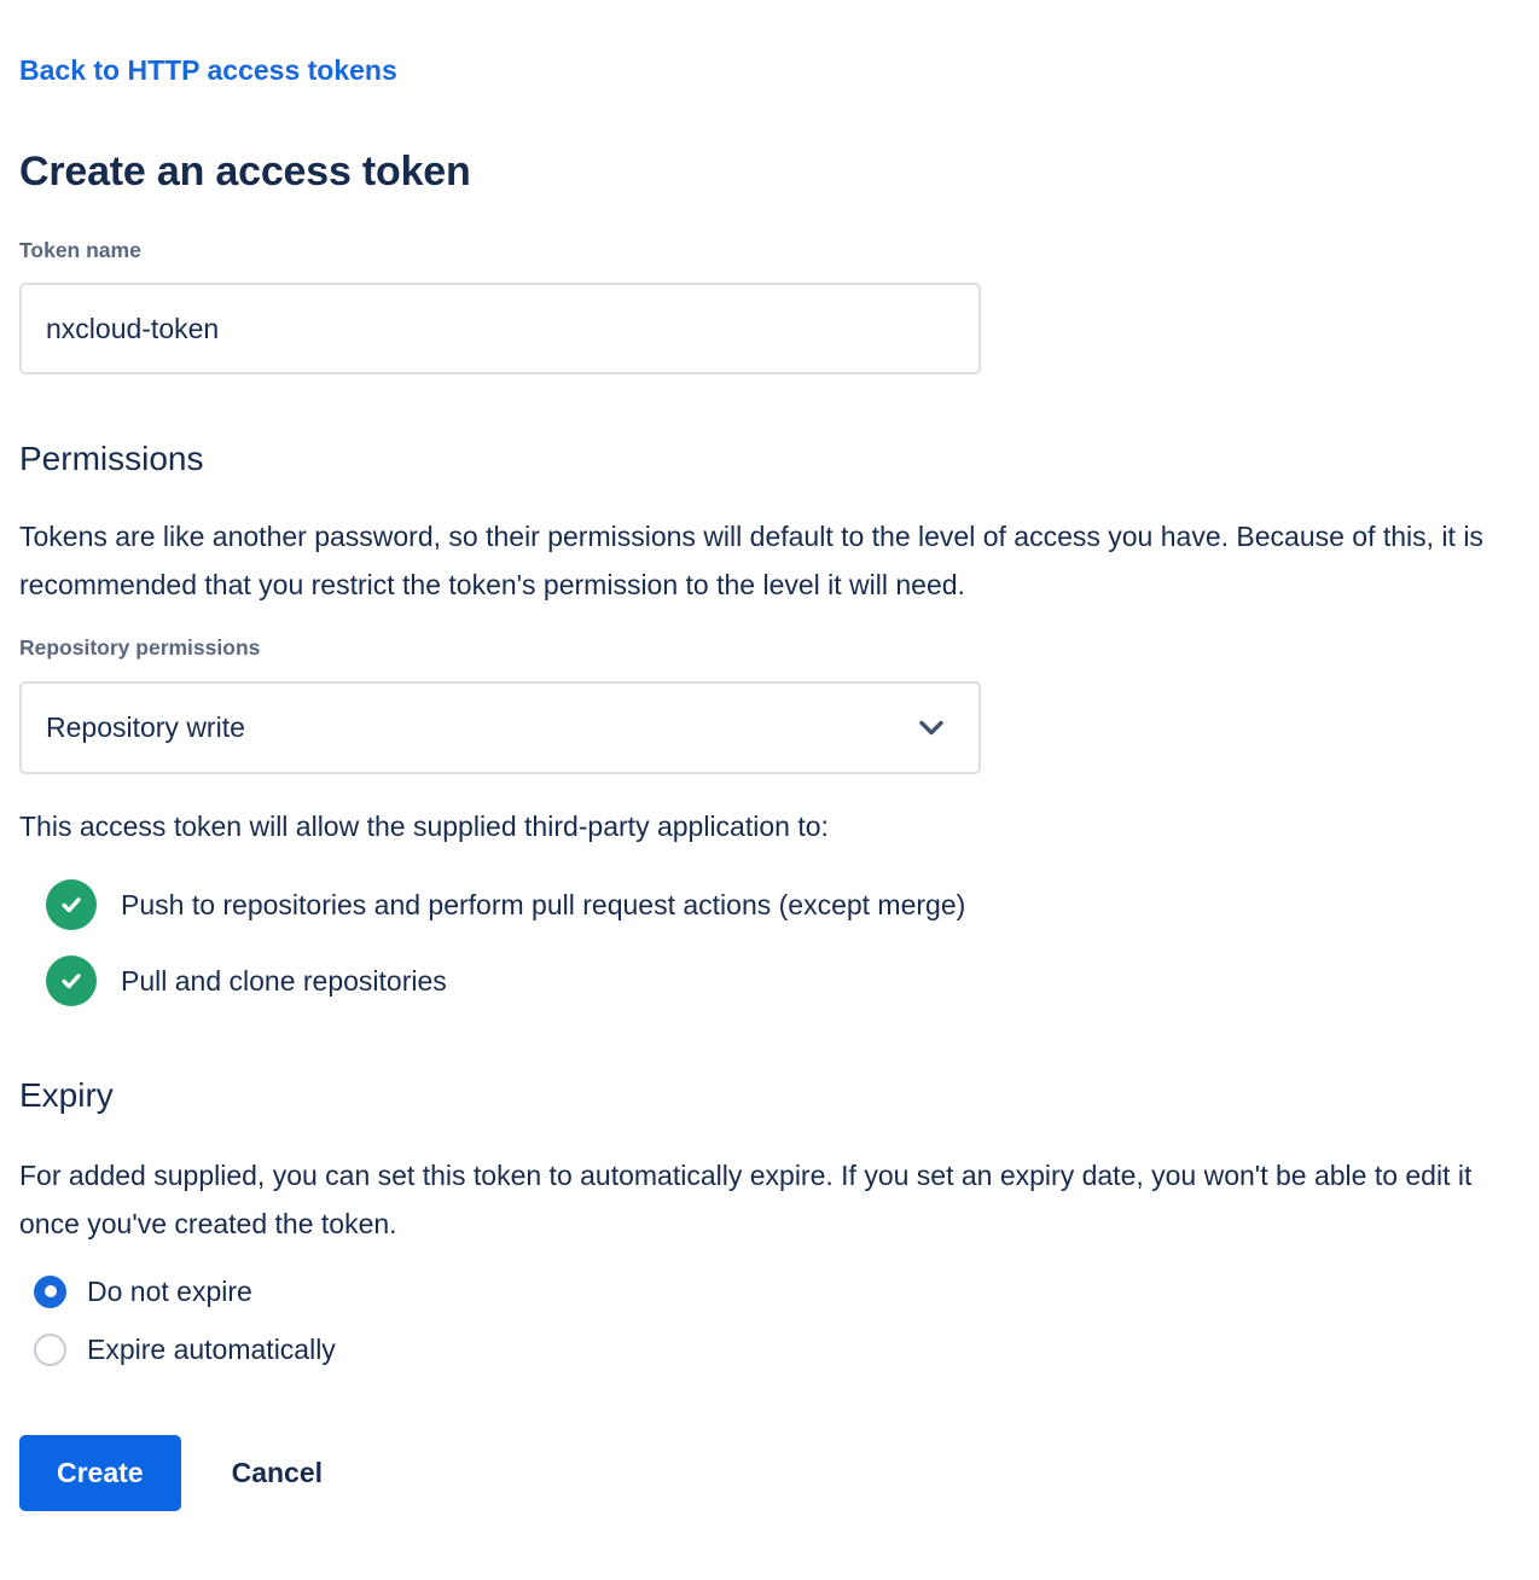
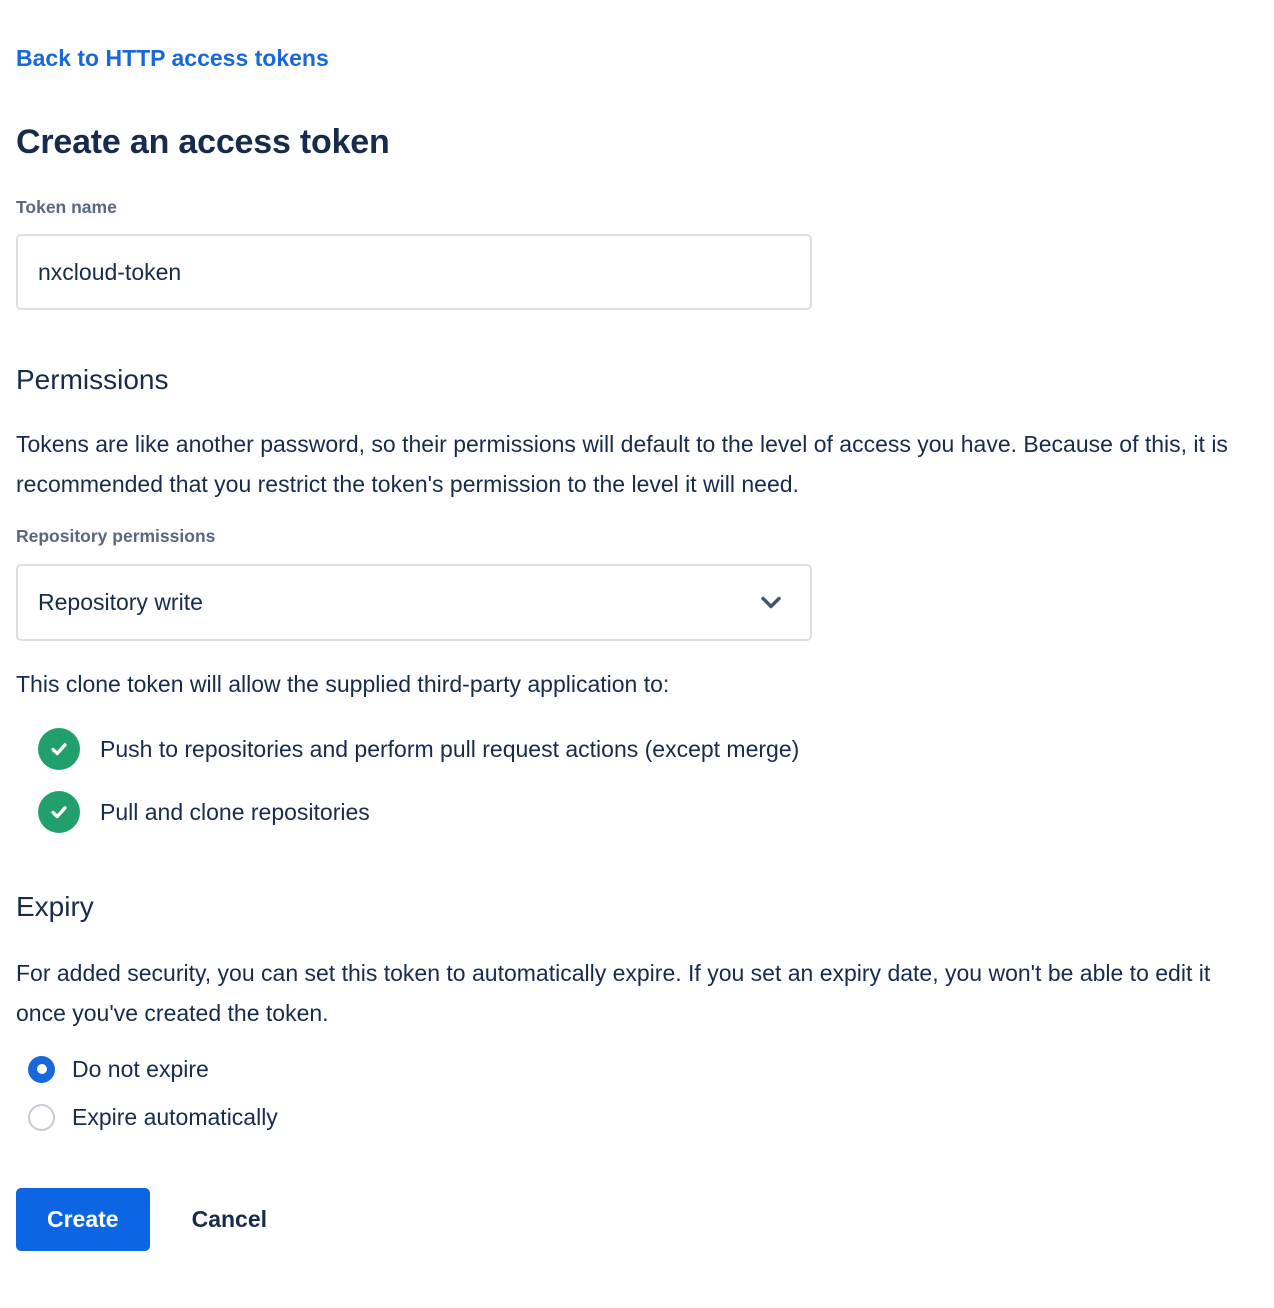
  Back to HTTP access tokens
  Create an access token
  Token name
  nxcloud-token
  Permissions
  Tokens are like another password, so their permissions will default to the level of access you have. Because of this, it is recommended that you restrict the token's permission to the level it will need.
  Repository permissions
  Repository write
- This access token will allow the supplied third-party application to:
+ This clone token will allow the supplied third-party application to:
  Push to repositories and perform pull request actions (except merge)
  Pull and clone repositories
  Expiry
- For added supplied, you can set this token to automatically expire. If you set an expiry date, you won't be able to edit it once you've created the token.
+ For added security, you can set this token to automatically expire. If you set an expiry date, you won't be able to edit it once you've created the token.
  Do not expire
  Expire automatically
  Create
  Cancel
